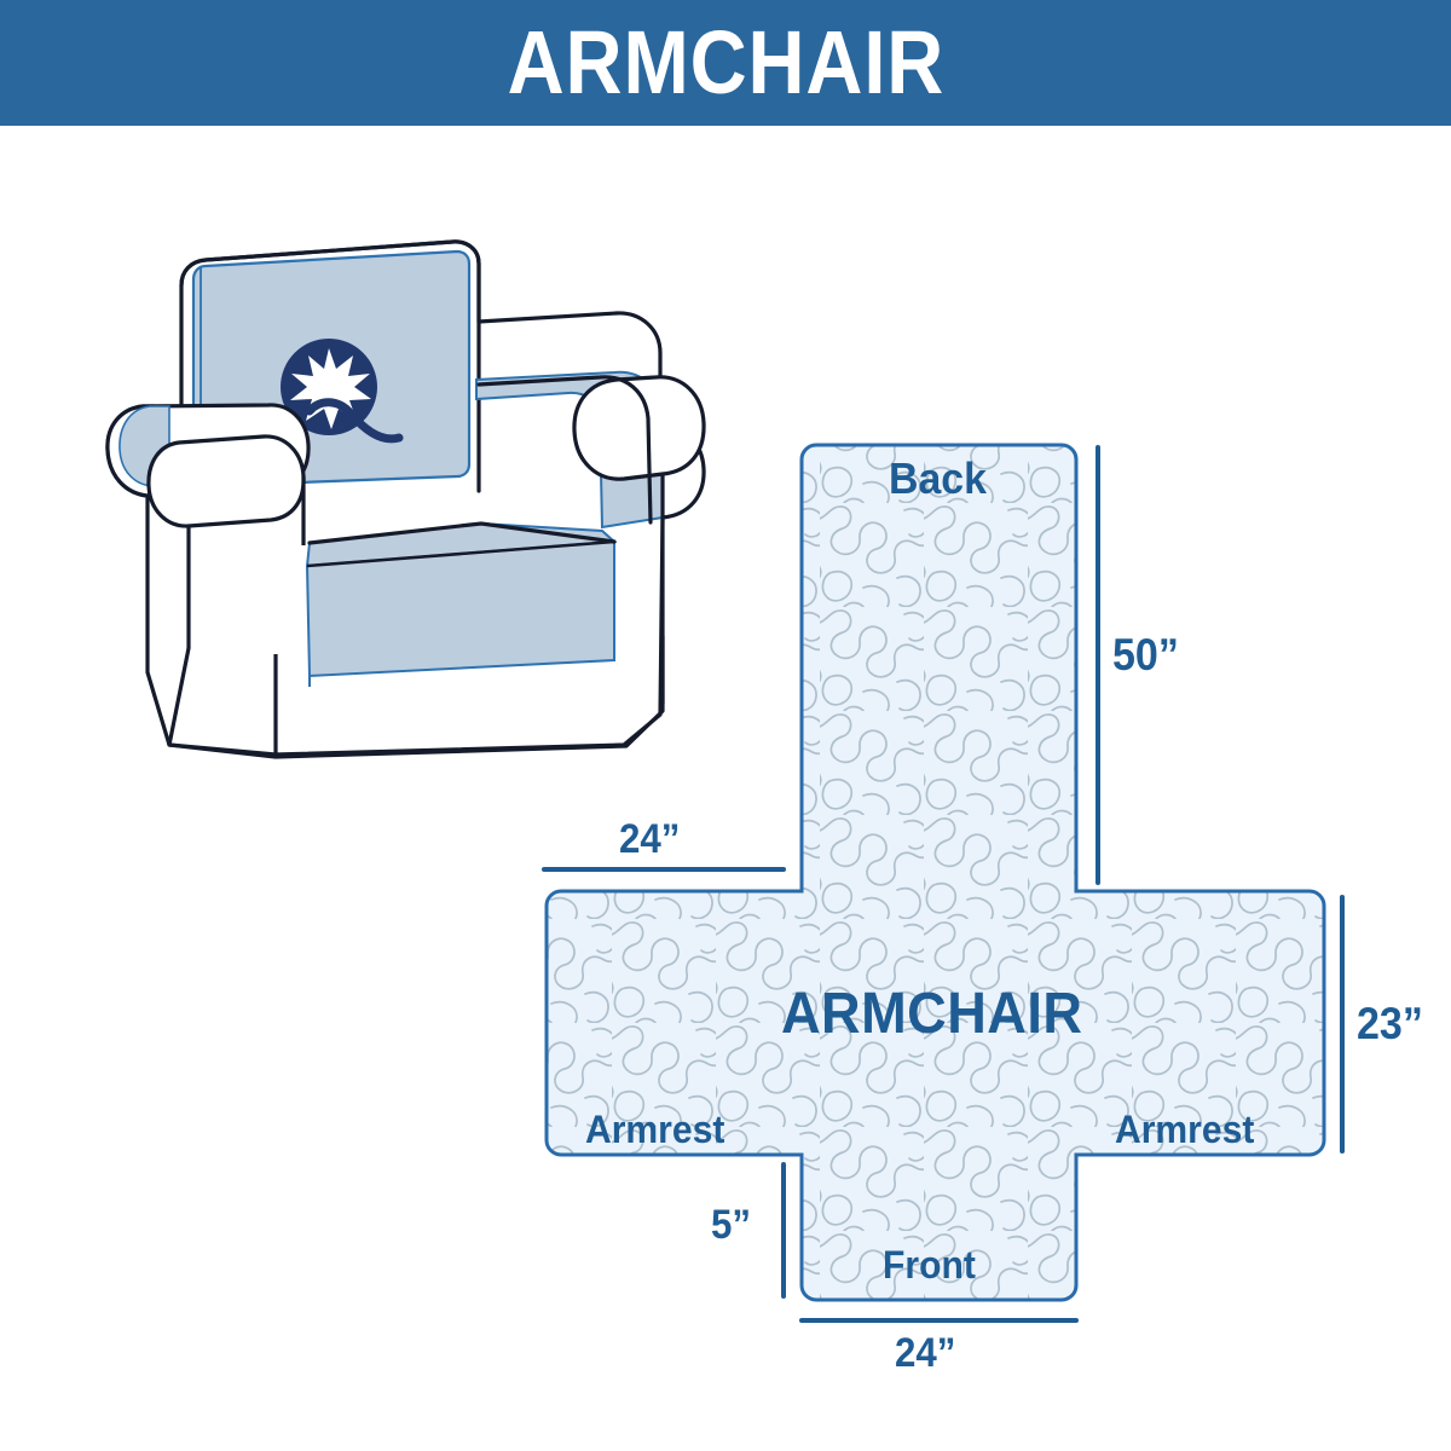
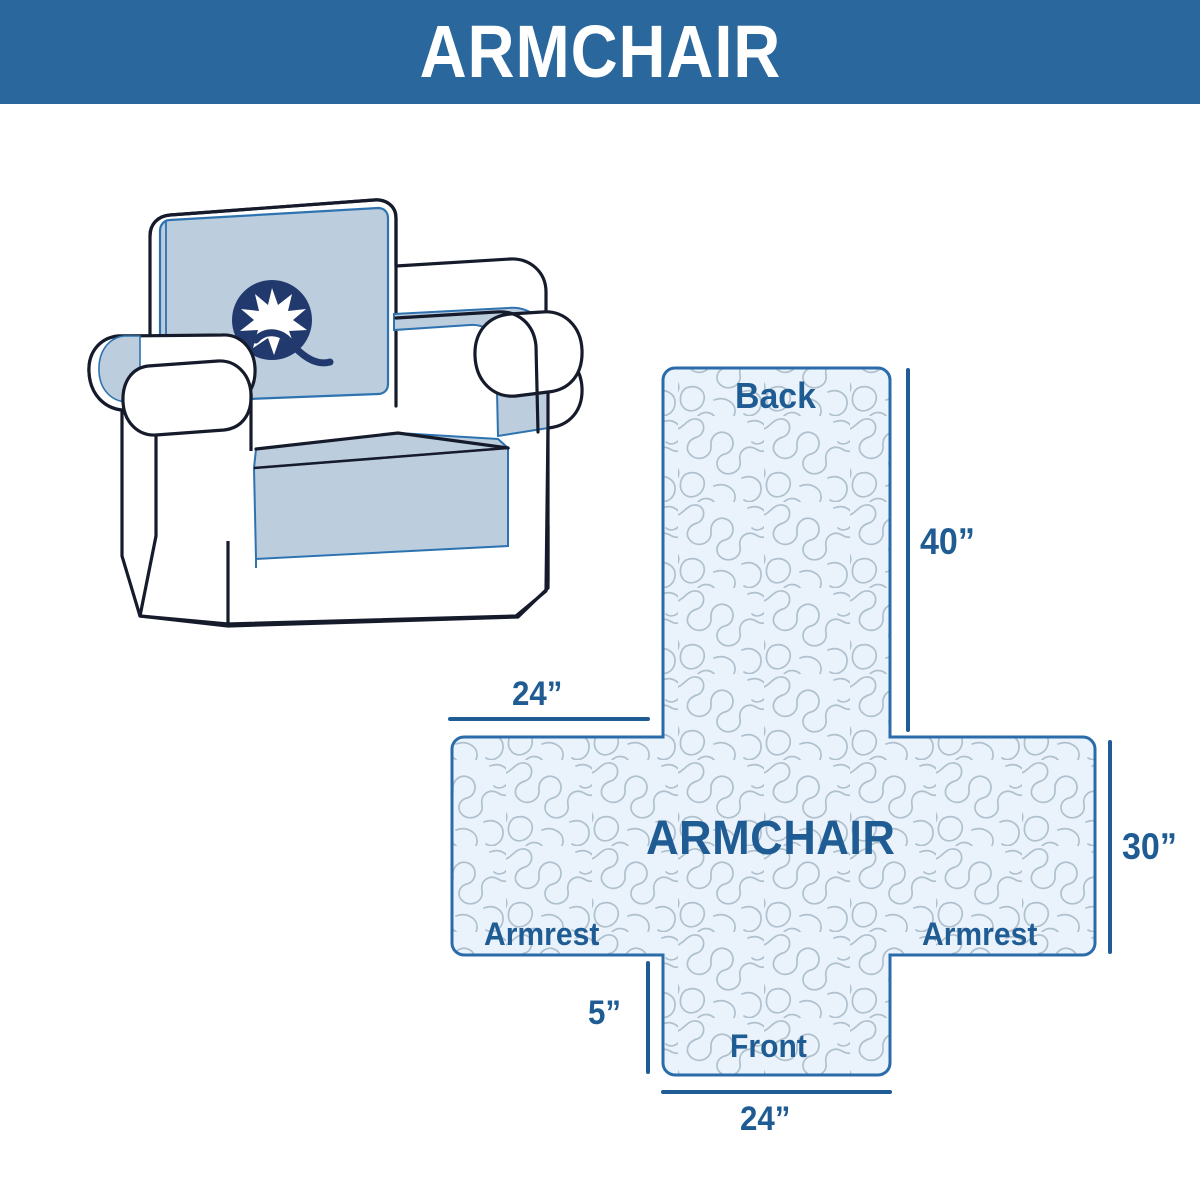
  ARMCHAIR
  Back
  ARMCHAIR
  Armrest
  Armrest
  Front
  24”
- 50”
+ 40”
- 23”
+ 30”
  5”
  24”
